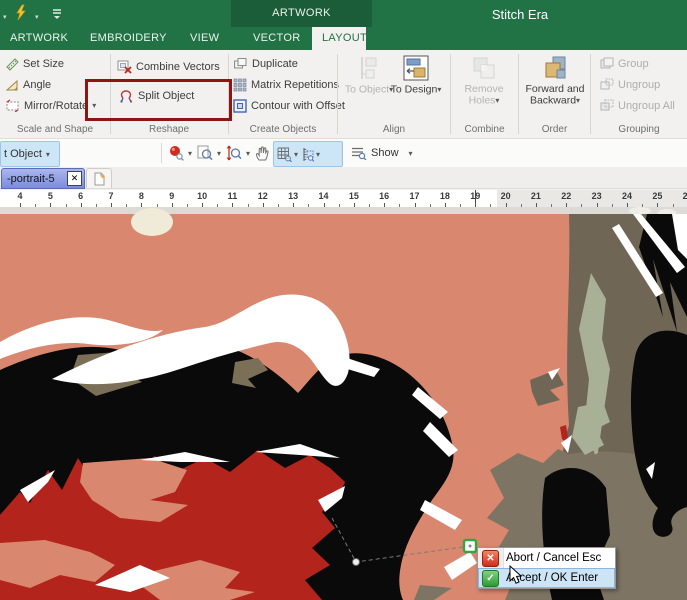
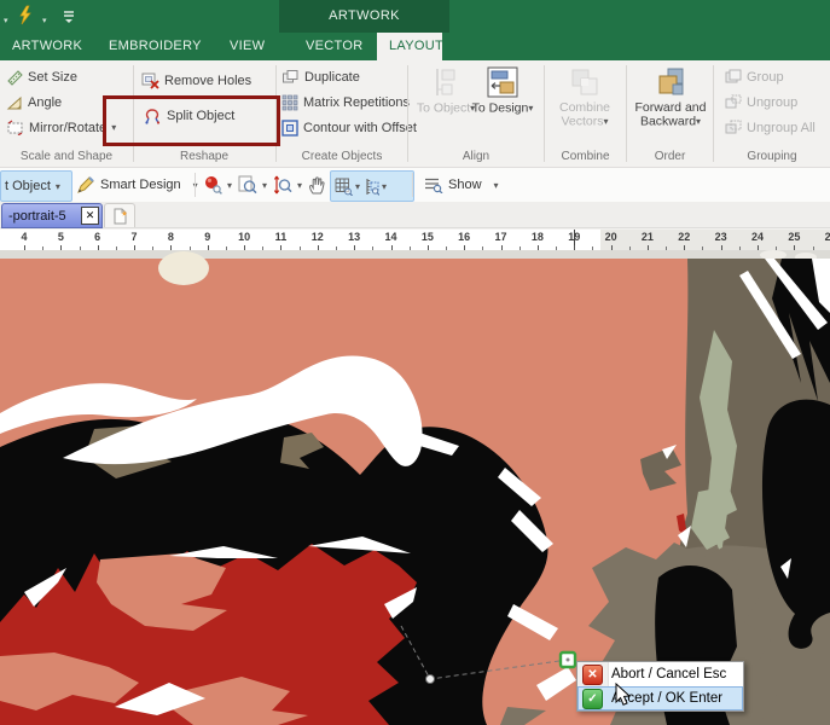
  ARTWORK
- Stitch Era
  ARTWORK
  EMBROIDERY
  VIEW
  VECTOR
  LAYOUT
  Set Size
  Angle
  Mirror/Rotate
  Scale and Shape
- Combine Vectors
+ Remove Holes
  Split Object
  Reshape
  Duplicate
  Matrix Repetition
  Contour with Offset
  Create Objects
  To Object
  To Design
  Align
- Remove Holes
+ Combine Vectors
  Combine
  Forward and Backward
  Order
  Group
  Ungroup
  Ungroup All
  Grouping
  t Object
+ Smart Design
  Show
  -portrait-5
  4
  5
  6
  7
  8
  9
  10
  11
  12
  13
  14
  15
  16
  17
  18
  19
  20
  21
  22
  23
  24
  25
  Abort / Cancel Esc
  cept / OK Enter
